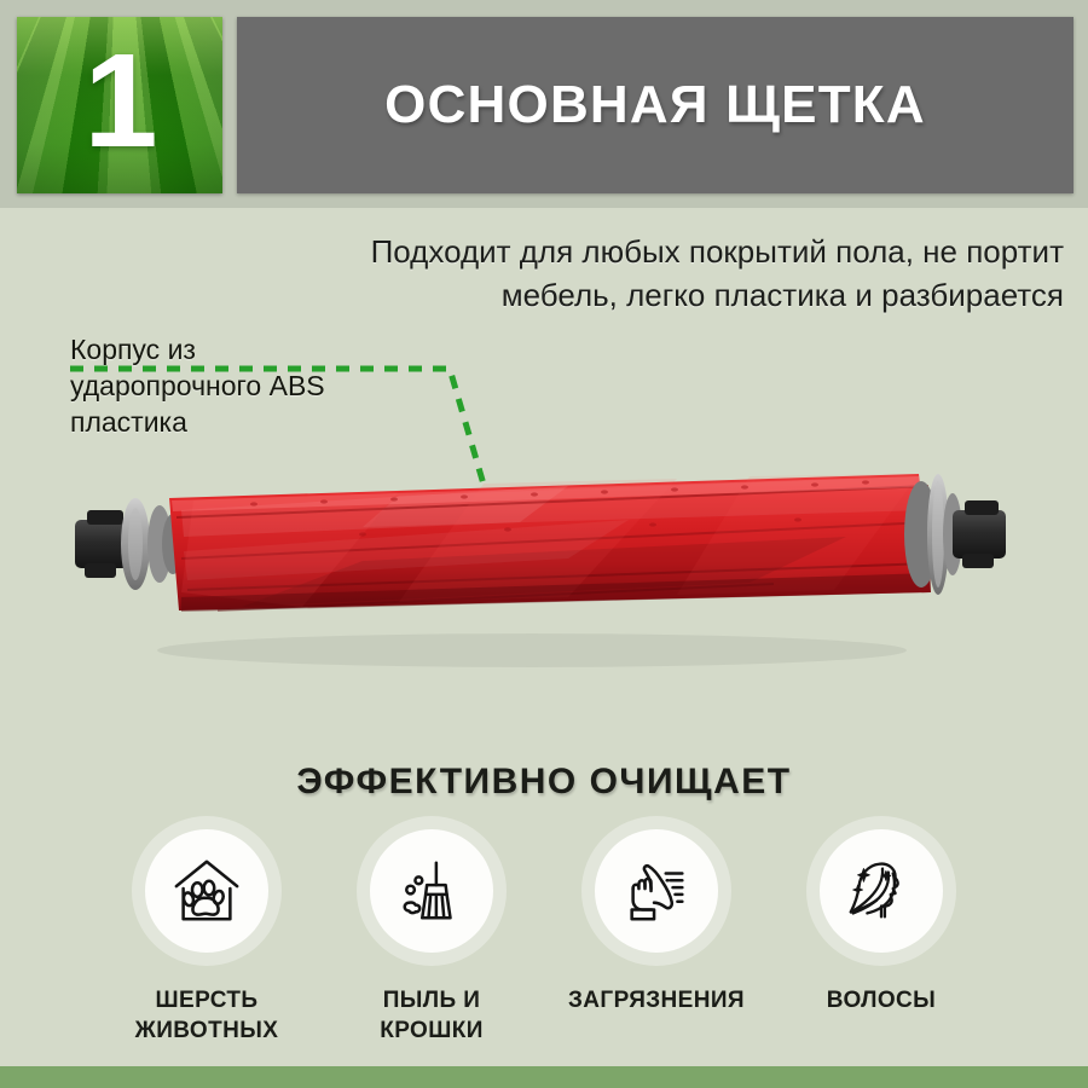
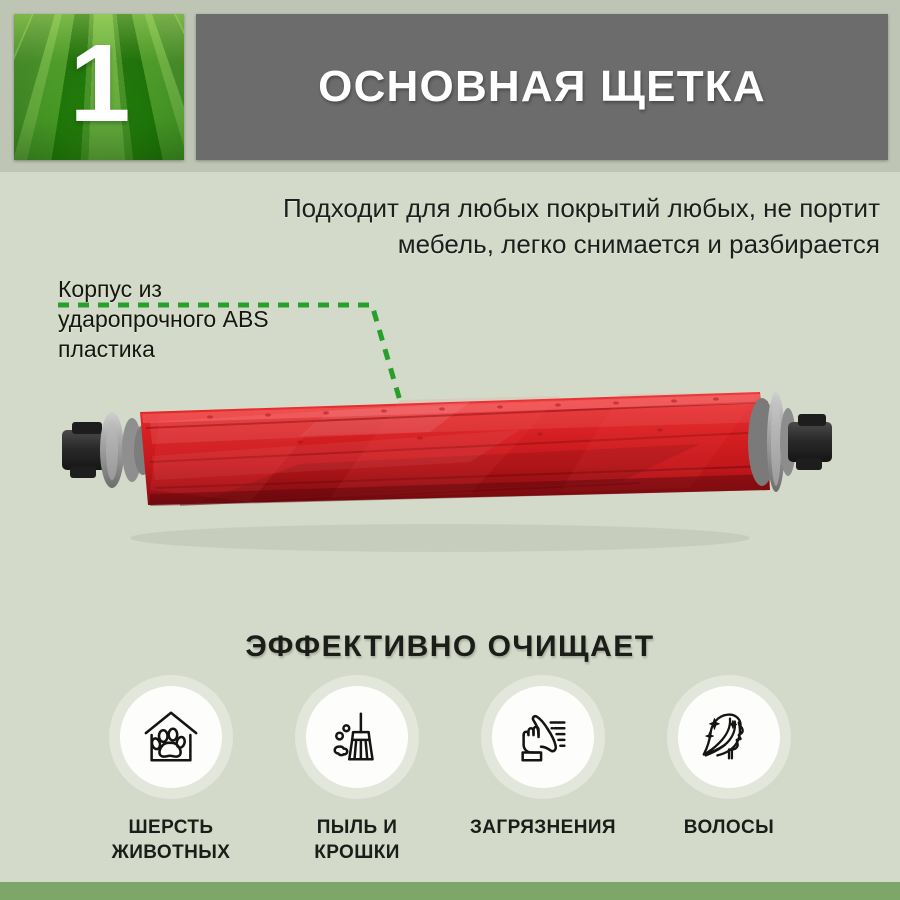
  1
  ОСНОВНАЯ ЩЕТКА
- Подходит для любых покрытий пола, не портит
+ Подходит для любых покрытий любых, не портит
- мебель, легко пластика и разбирается
+ мебель, легко снимается и разбирается
  Корпус из
  ударопрочного ABS
  пластика
  ЭФФЕКТИВНО ОЧИЩАЕТ
  ШЕРСТЬ
  ЖИВОТНЫХ
  ПЫЛЬ И
  КРОШКИ
  ЗАГРЯЗНЕНИЯ
  ВОЛОСЫ
